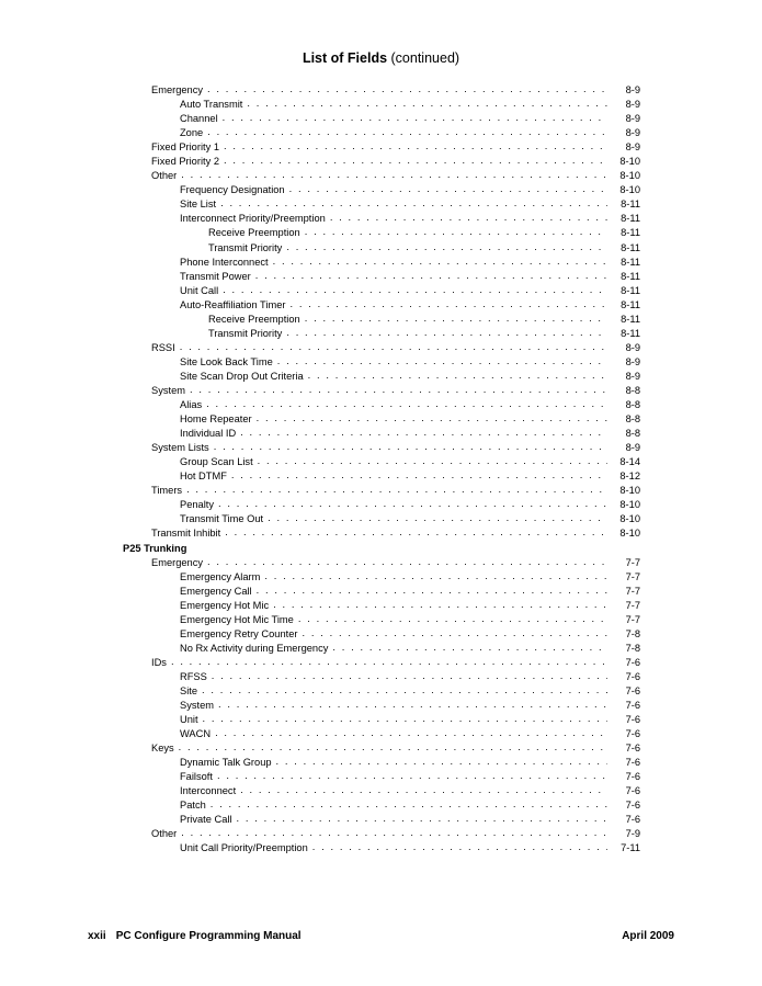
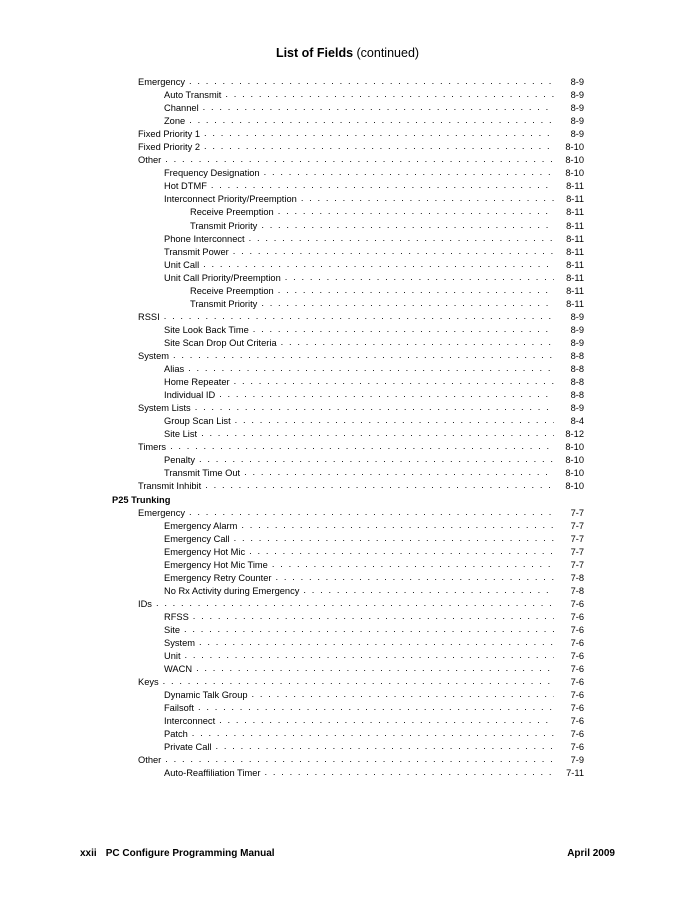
  List of Fields (continued)
  Emergency
  8-9
  Auto Transmit
  8-9
  Channel
  8-9
  Zone
  8-9
  Fixed Priority 1
  8-9
  Fixed Priority 2
  8-10
  Other
  8-10
  Frequency Designation
  8-10
- Site List
+ Hot DTMF
  8-11
  Interconnect Priority/Preemption
  8-11
  Receive Preemption
  8-11
  Transmit Priority
  8-11
  Phone Interconnect
  8-11
  Transmit Power
  8-11
  Unit Call
  8-11
- Auto-Reaffiliation Timer
+ Unit Call Priority/Preemption
  8-11
  Receive Preemption
  8-11
  Transmit Priority
  8-11
  RSSI
  8-9
  Site Look Back Time
  8-9
  Site Scan Drop Out Criteria
  8-9
  System
  8-8
  Alias
  8-8
  Home Repeater
  8-8
  Individual ID
  8-8
  System Lists
  8-9
  Group Scan List
- 8-14
+ 8-4
- Hot DTMF
+ Site List
  8-12
  Timers
  8-10
  Penalty
  8-10
  Transmit Time Out
  8-10
  Transmit Inhibit
  8-10
  P25 Trunking
  Emergency
  7-7
  Emergency Alarm
  7-7
  Emergency Call
  7-7
  Emergency Hot Mic
  7-7
  Emergency Hot Mic Time
  7-7
  Emergency Retry Counter
  7-8
  No Rx Activity during Emergency
  7-8
  IDs
  7-6
  RFSS
  7-6
  Site
  7-6
  System
  7-6
  Unit
  7-6
  WACN
  7-6
  Keys
  7-6
  Dynamic Talk Group
  7-6
  Failsoft
  7-6
  Interconnect
  7-6
  Patch
  7-6
  Private Call
  7-6
  Other
  7-9
- Unit Call Priority/Preemption
+ Auto-Reaffiliation Timer
  7-11
  xxii
  PC Configure Programming Manual
  April 2009
